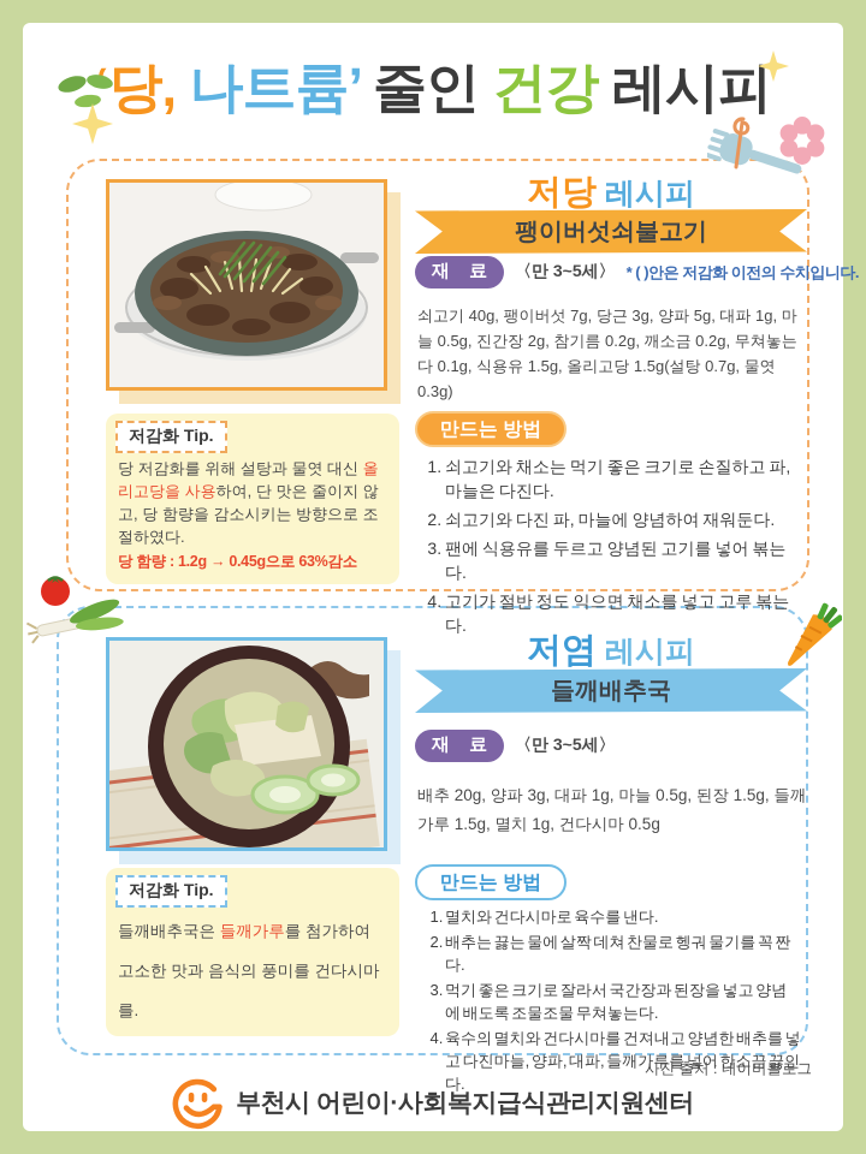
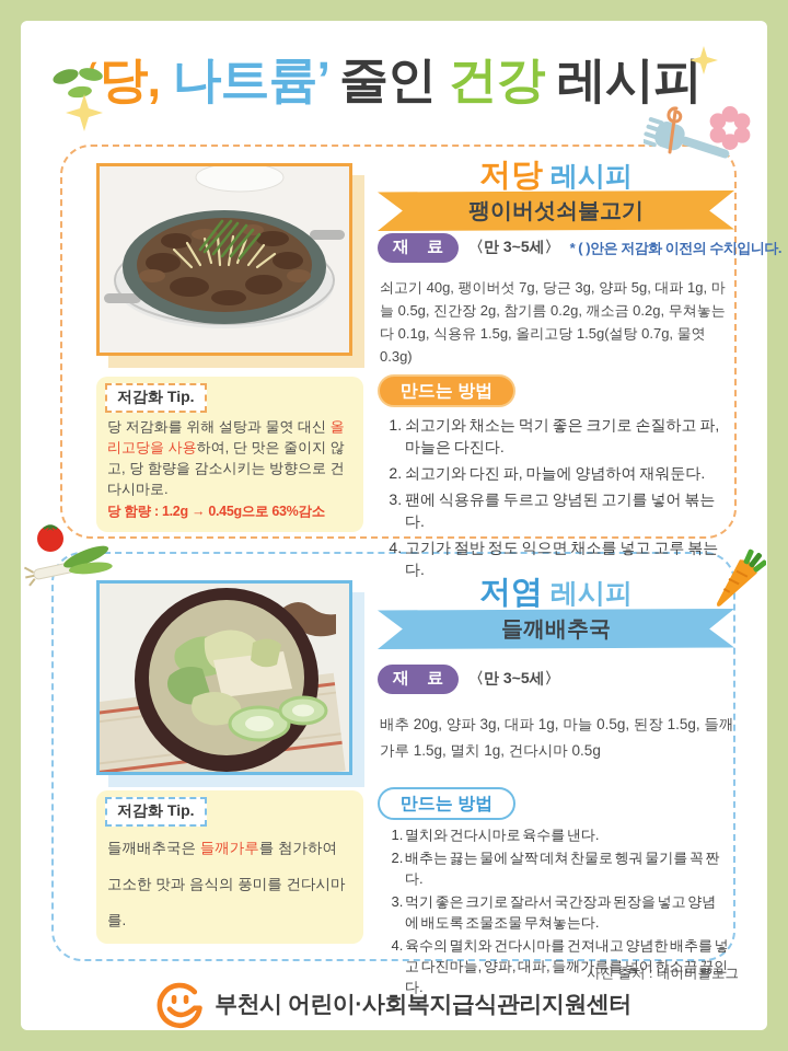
  당, 나트륨’ 줄인 건강 레시피
  저감화 Tip.
- 당 저감화를 위해 설탕과 물엿 대신 올리고당을 사용하여, 단 맛은 줄이지 않고, 당 함량을 감소시키는 방향으로 조절하였다.
+ 당 저감화를 위해 설탕과 물엿 대신 올리고당을 사용하여, 단 맛은 줄이지 않고, 당 함량을 감소시키는 방향으로 건다시마로.
  당 함량 : 1.2g → 0.45g으로 63%감소
  저당 레시피
  팽이버섯쇠불고기
  재 료
  〈만 3~5세〉
  * ( )안은 저감화 이전의 수치입니다.
  쇠고기 40g, 팽이버섯 7g, 당근 3g, 양파 5g, 대파 1g, 마늘 0.5g, 진간장 2g, 참기름 0.2g, 깨소금 0.2g, 무쳐놓는다 0.1g, 식용유 1.5g, 올리고당 1.5g(설탕 0.7g, 물엿 0.3g)
  만드는 방법
  쇠고기와 채소는 먹기 좋은 크기로 손질하고 파, 마늘은 다진다.
  쇠고기와 다진 파, 마늘에 양념하여 재워둔다.
  팬에 식용유를 두르고 양념된 고기를 넣어 볶는다.
  고기가 절반 정도 익으면 채소를 넣고 고루 볶는다.
  저감화 Tip.
  들깨배추국은 들깨가루를 첨가하여 고소한 맛과 음식의 풍미를 건다시마를.
  저염 레시피
  들깨배추국
  재 료
  〈만 3~5세〉
  배추 20g, 양파 3g, 대파 1g, 마늘 0.5g, 된장 1.5g, 들깨가루 1.5g, 멸치 1g, 건다시마 0.5g
  만드는 방법
  멸치와 건다시마로 육수를 낸다.
  배추는 끓는 물에 살짝 데쳐 찬물로 헹궈 물기를 꼭 짠다.
  먹기 좋은 크기로 잘라서 국간장과 된장을 넣고 양념에 배도록 조물조물 무쳐놓는다.
  육수의 멸치와 건다시마를 건져내고 양념한 배추를 넣고 다진마늘, 양파, 대파, 들깨가루를 넣어 한소끔 끓인다.
  사진 출처 : 네이버블로그
  부천시 어린이·사회복지급식관리지원센터
